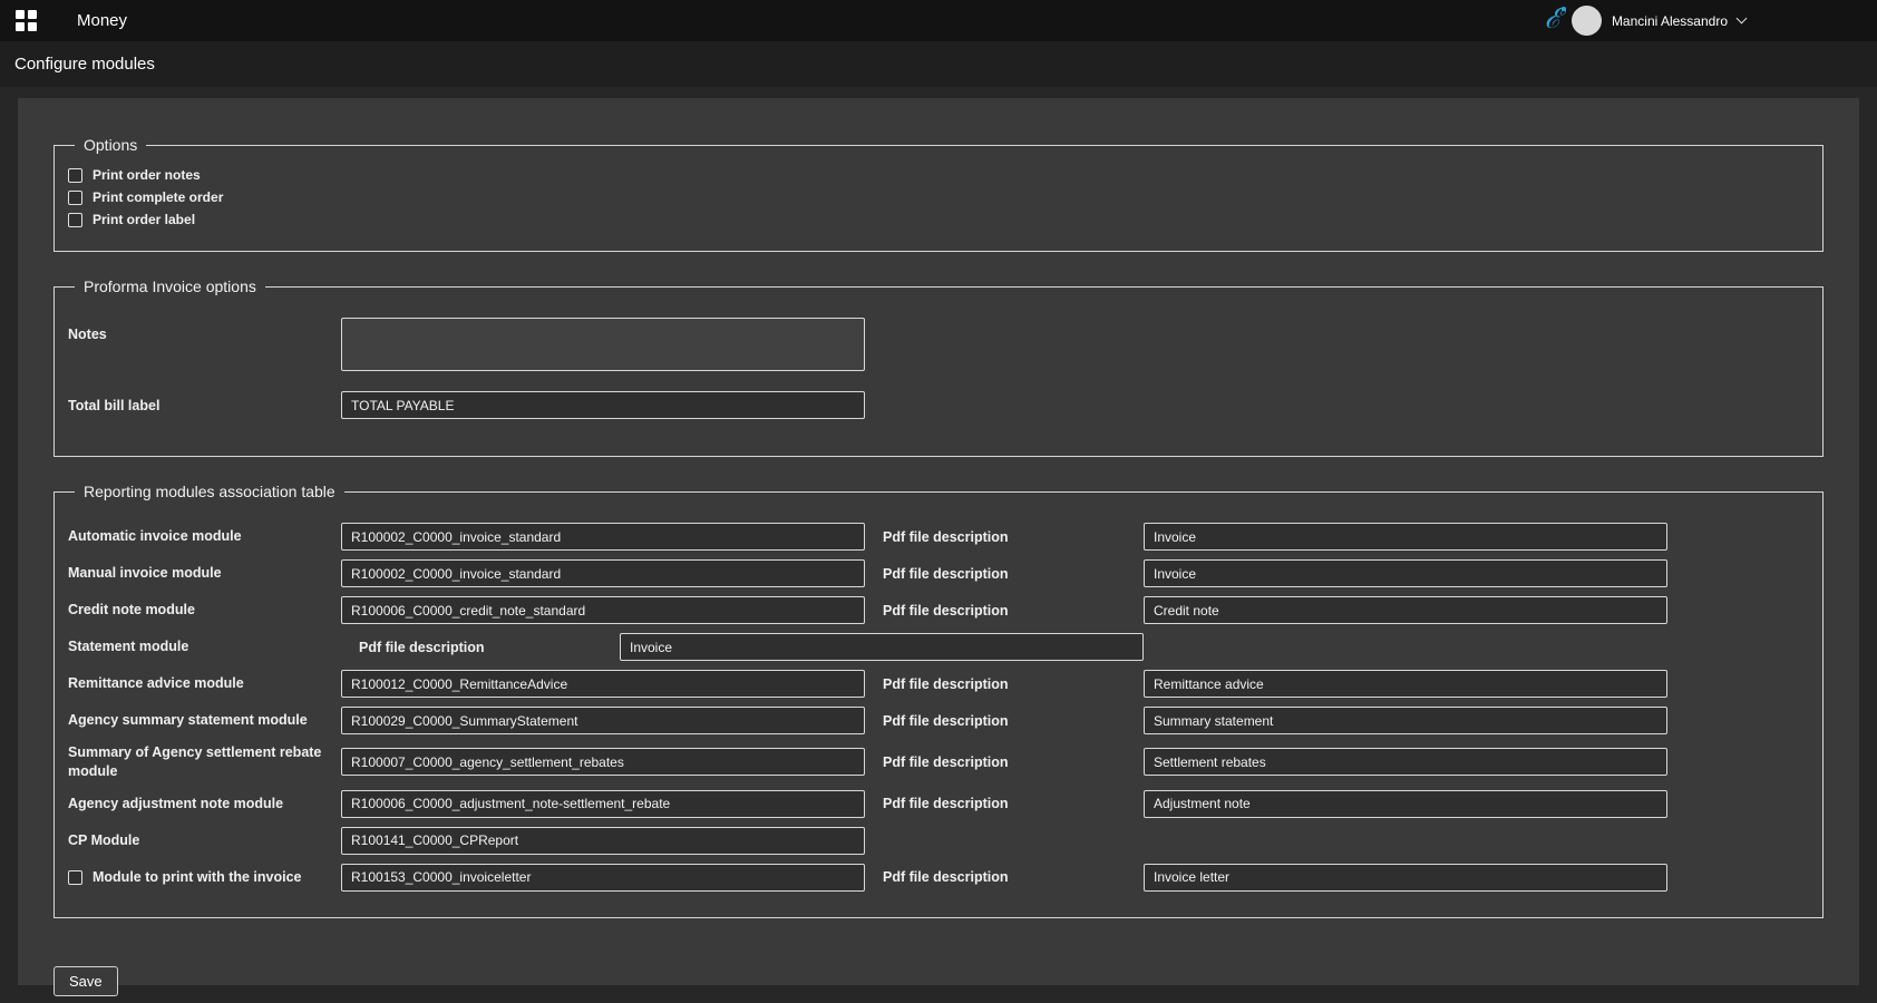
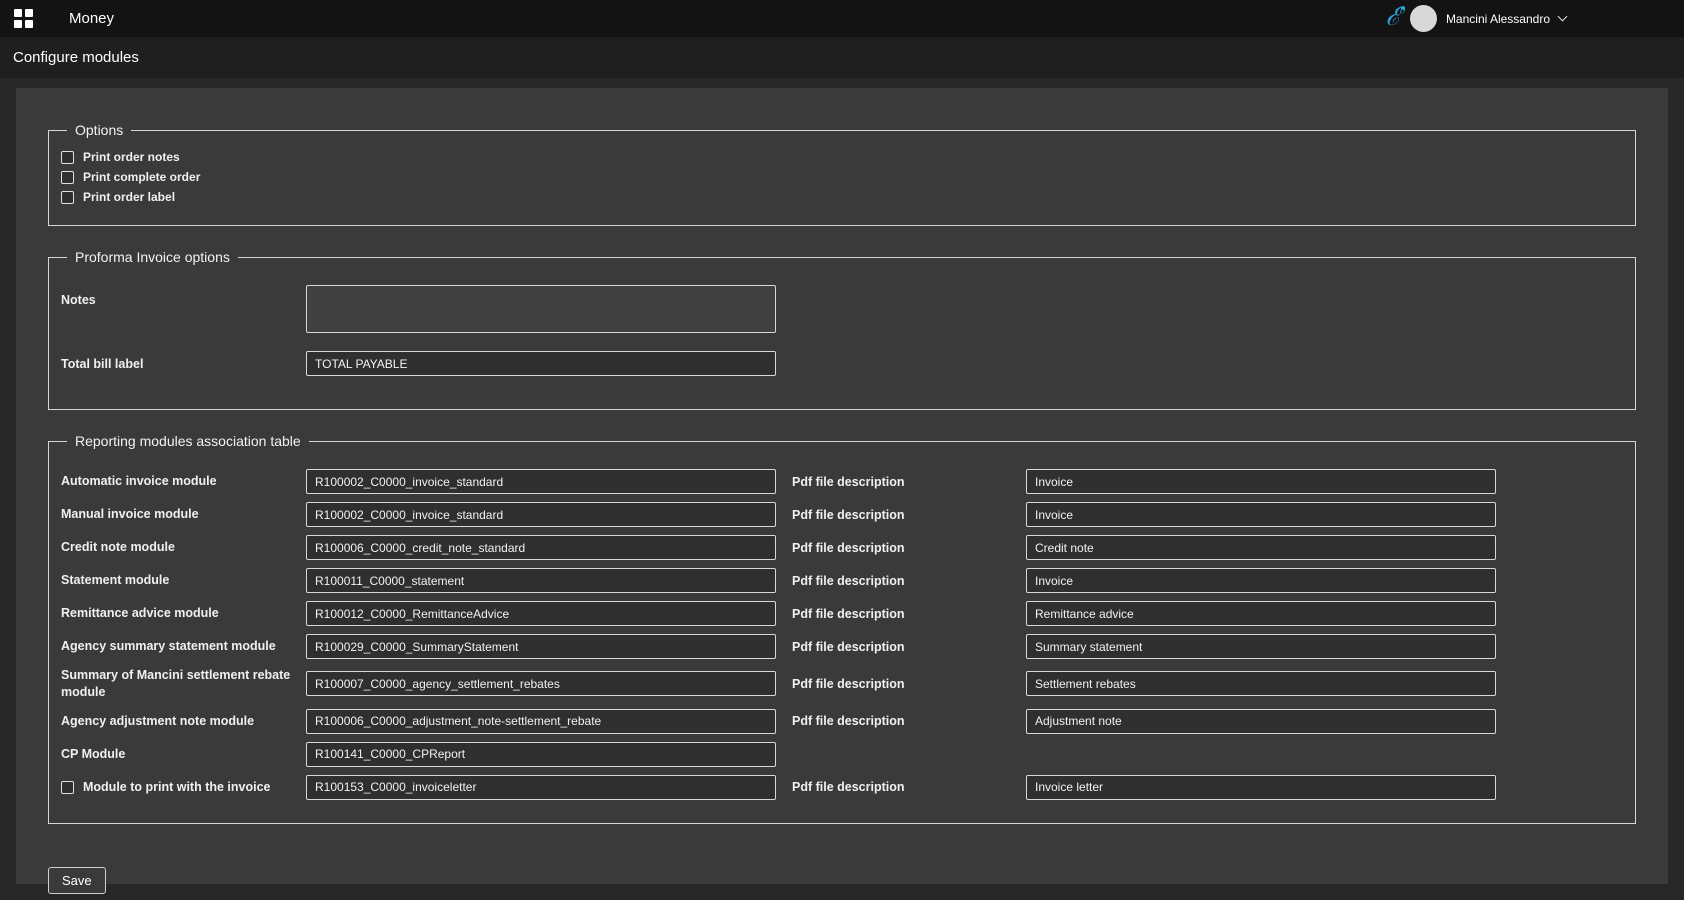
  Money
  ℰ
  Mancini Alessandro
  Configure modules
  Options
  Print order notes
  Print complete order
  Print order label
  Proforma Invoice options
  Notes
  Total bill label
  TOTAL PAYABLE
  Reporting modules association table
  Automatic invoice module
  R100002_C0000_invoice_standard
  Pdf file description
  Invoice
  Manual invoice module
  R100002_C0000_invoice_standard
  Pdf file description
  Invoice
  Credit note module
  R100006_C0000_credit_note_standard
  Pdf file description
  Credit note
  Statement module
+ R100011_C0000_statement
  Pdf file description
  Invoice
  Remittance advice module
  R100012_C0000_RemittanceAdvice
  Pdf file description
  Remittance advice
  Agency summary statement module
  R100029_C0000_SummaryStatement
  Pdf file description
  Summary statement
- Summary of Agency settlement rebate module
+ Summary of Mancini settlement rebate module
  R100007_C0000_agency_settlement_rebates
  Pdf file description
  Settlement rebates
  Agency adjustment note module
  R100006_C0000_adjustment_note-settlement_rebate
  Pdf file description
  Adjustment note
  CP Module
  R100141_C0000_CPReport
  Module to print with the invoice
  R100153_C0000_invoiceletter
  Pdf file description
  Invoice letter
  Save
